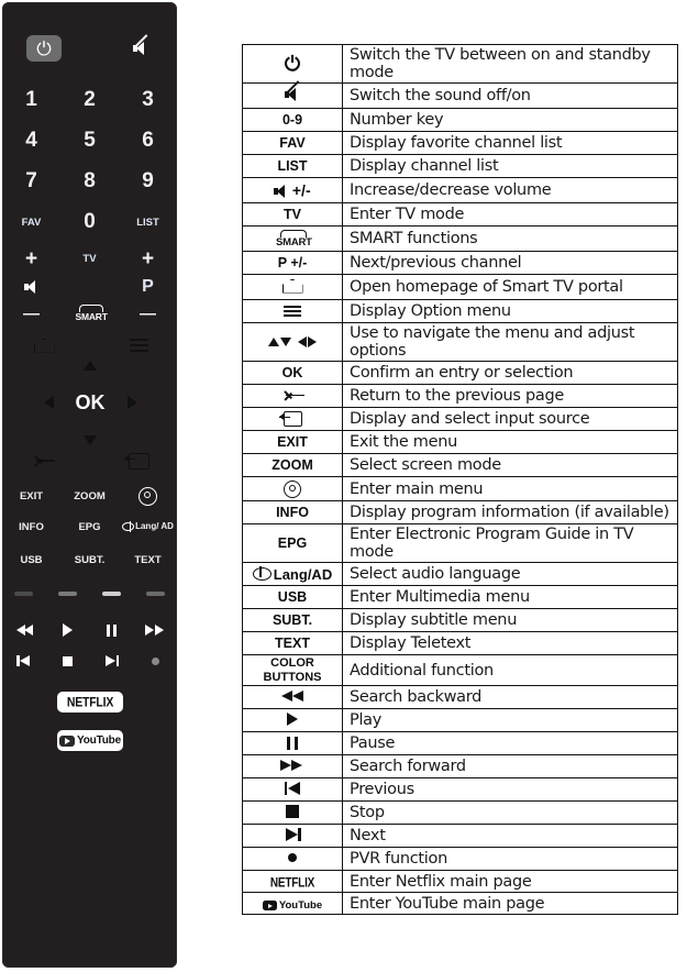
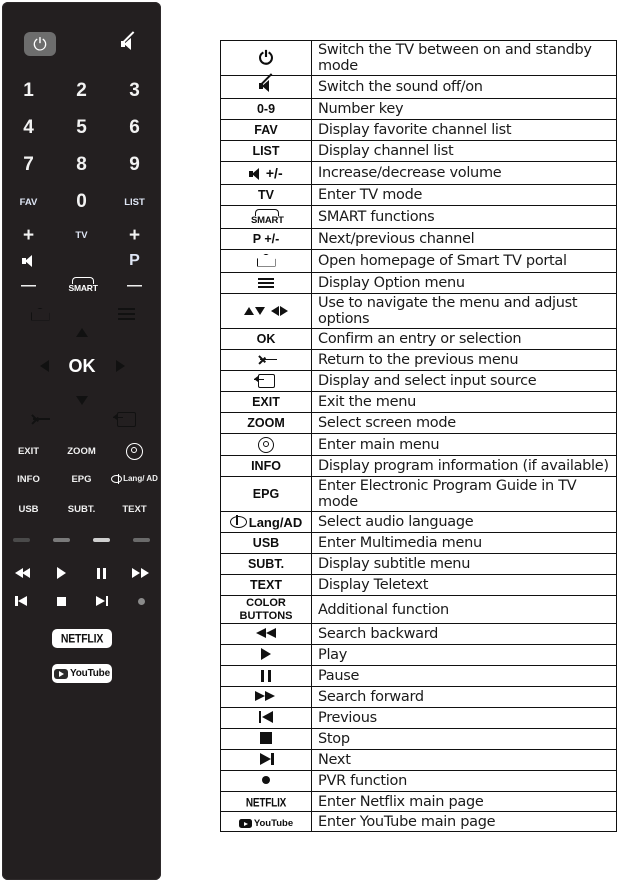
  ⏻
  1
  2
  3
  4
  5
  6
  7
  8
  9
  FAV
  0
  LIST
  +
  TV
  +
  P
  —
  SMART
  —
  OK
  EXIT
  ZOOM
  INFO
  EPG
  Lang/ AD
  USB
  SUBT.
  TEXT
  NETFLIX
  YouTube
  ⏻	Switch the TV between on and standby mode
  	Switch the sound off/on
  0-9	Number key
  FAV	Display favorite channel list
  LIST	Display channel list
  +/-	Increase/decrease volume
  TV	Enter TV mode
  SMART	SMART functions
  P +/-	Next/previous channel
  	Open homepage of Smart TV portal
  	Display Option menu
  	Use to navigate the menu and adjust options
  OK	Confirm an entry or selection
- 	Return to the previous page
+ 	Return to the previous menu
  	Display and select input source
  EXIT	Exit the menu
  ZOOM	Select screen mode
  	Enter main menu
  INFO	Display program information (if available)
  EPG	Enter Electronic Program Guide in TV mode
  Lang/AD	Select audio language
  USB	Enter Multimedia menu
  SUBT.	Display subtitle menu
  TEXT	Display Teletext
  COLOR BUTTONS	Additional function
  	Search backward
  	Play
  	Pause
  	Search forward
  	Previous
  	Stop
  	Next
  	PVR function
  NETFLIX	Enter Netflix main page
  YouTube	Enter YouTube main page
